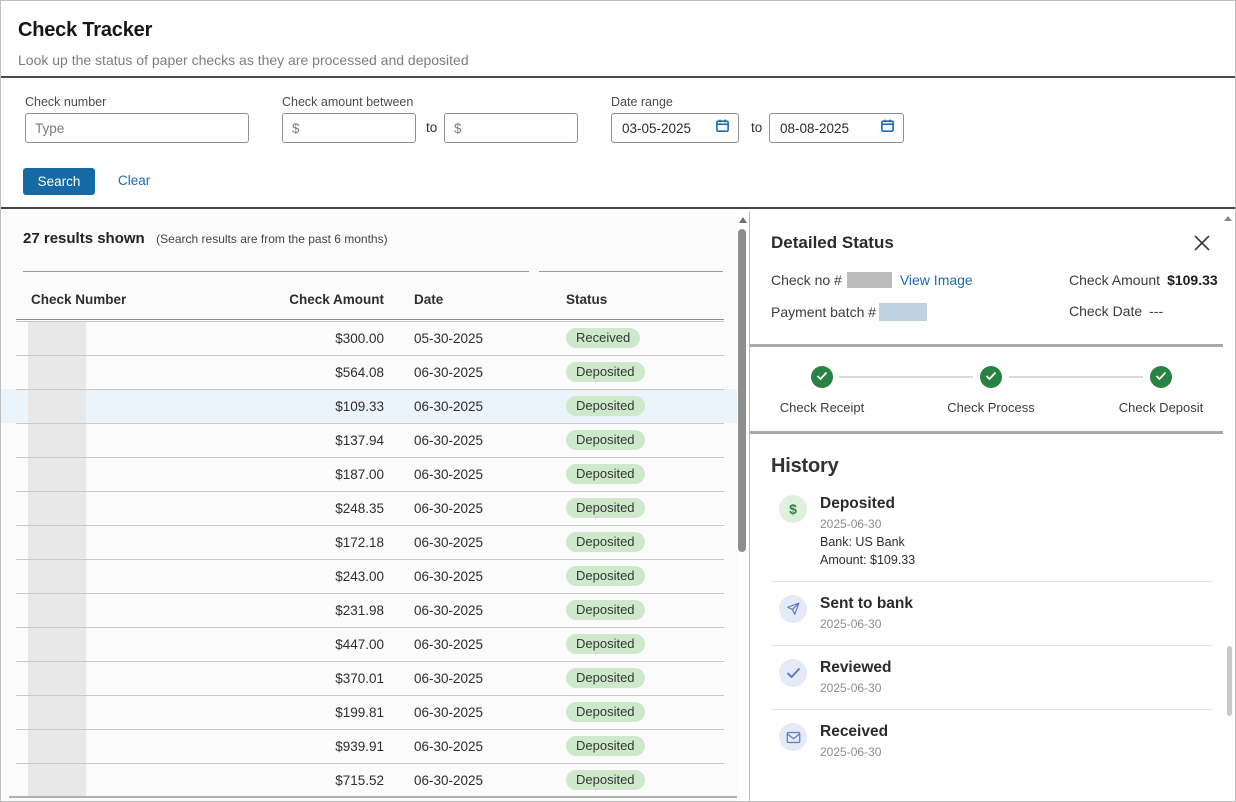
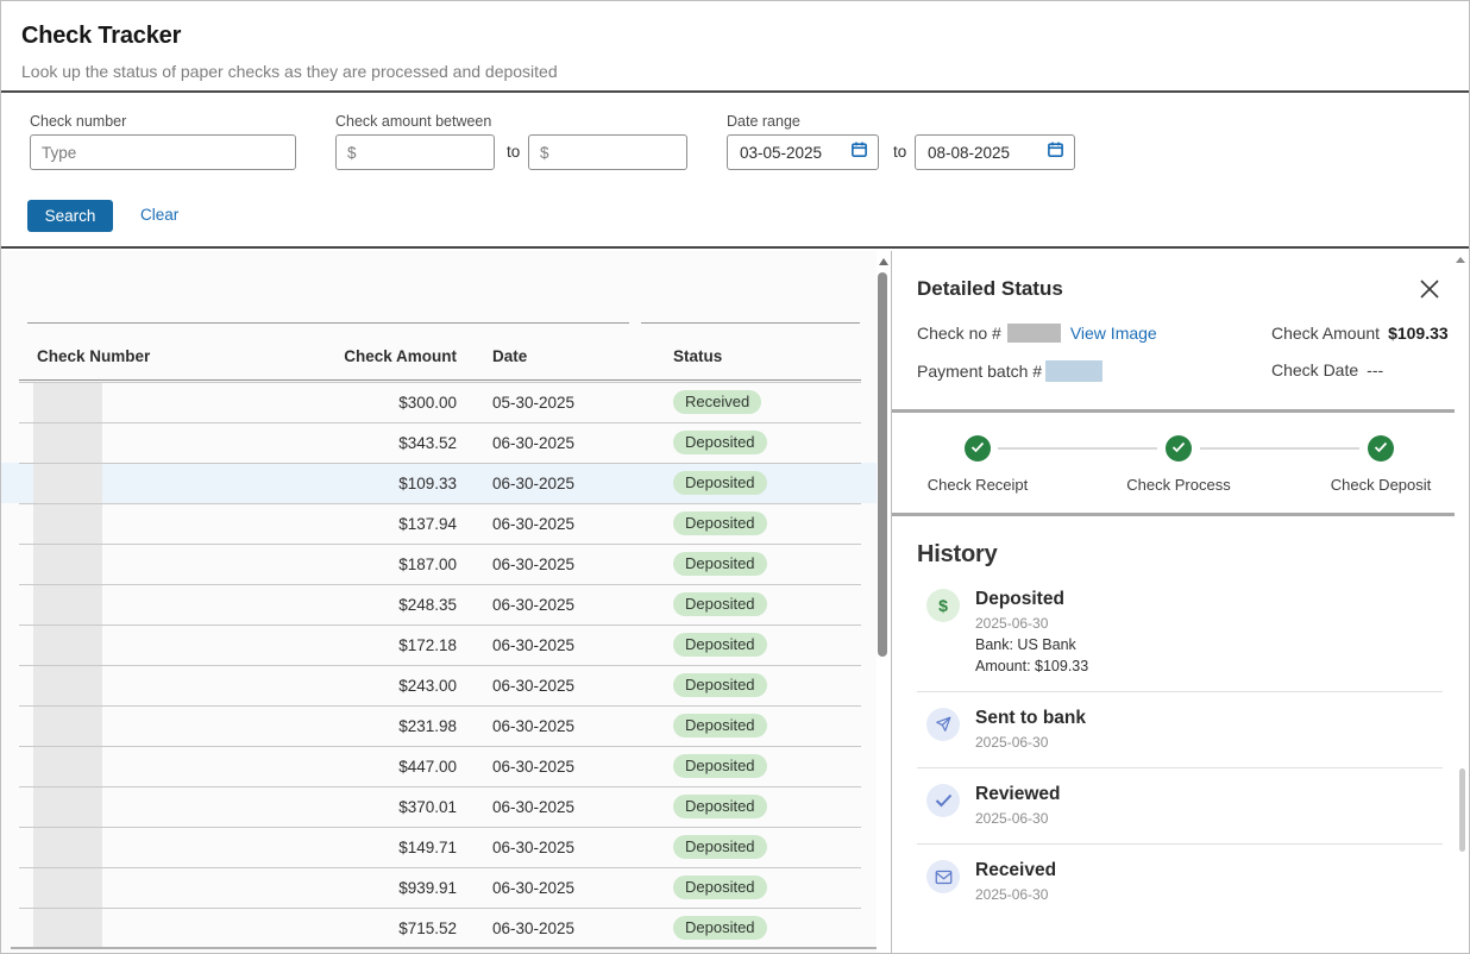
  Check Tracker
  Look up the status of paper checks as they are processed and deposited
  Check number
  Type
  Check amount between
  $
  to
  $
  Date range
  03-05-2025
  to
  08-08-2025
  Search
  Clear
- 27 results shown (Search results are from the past 6 months)
  Check Number
  Check Amount
  Date
  Status
  $300.00
  05-30-2025
  Received
- $564.08
+ $343.52
  06-30-2025
  Deposited
  $109.33
  06-30-2025
  Deposited
  $137.94
  06-30-2025
  Deposited
  $187.00
  06-30-2025
  Deposited
  $248.35
  06-30-2025
  Deposited
  $172.18
  06-30-2025
  Deposited
  $243.00
  06-30-2025
  Deposited
  $231.98
  06-30-2025
  Deposited
  $447.00
  06-30-2025
  Deposited
  $370.01
  06-30-2025
  Deposited
- $199.81
+ $149.71
  06-30-2025
  Deposited
  $939.91
  06-30-2025
  Deposited
  $715.52
  06-30-2025
  Deposited
  Detailed Status
  Check no #
  View Image
  Check Amount
  $109.33
  Payment batch #
  Check Date
  ---
  Check Receipt
  Check Process
  Check Deposit
  History
  $
  Deposited
  2025-06-30
  Bank: US Bank
  Amount: $109.33
  Sent to bank
  2025-06-30
  Reviewed
  2025-06-30
  Received
  2025-06-30
